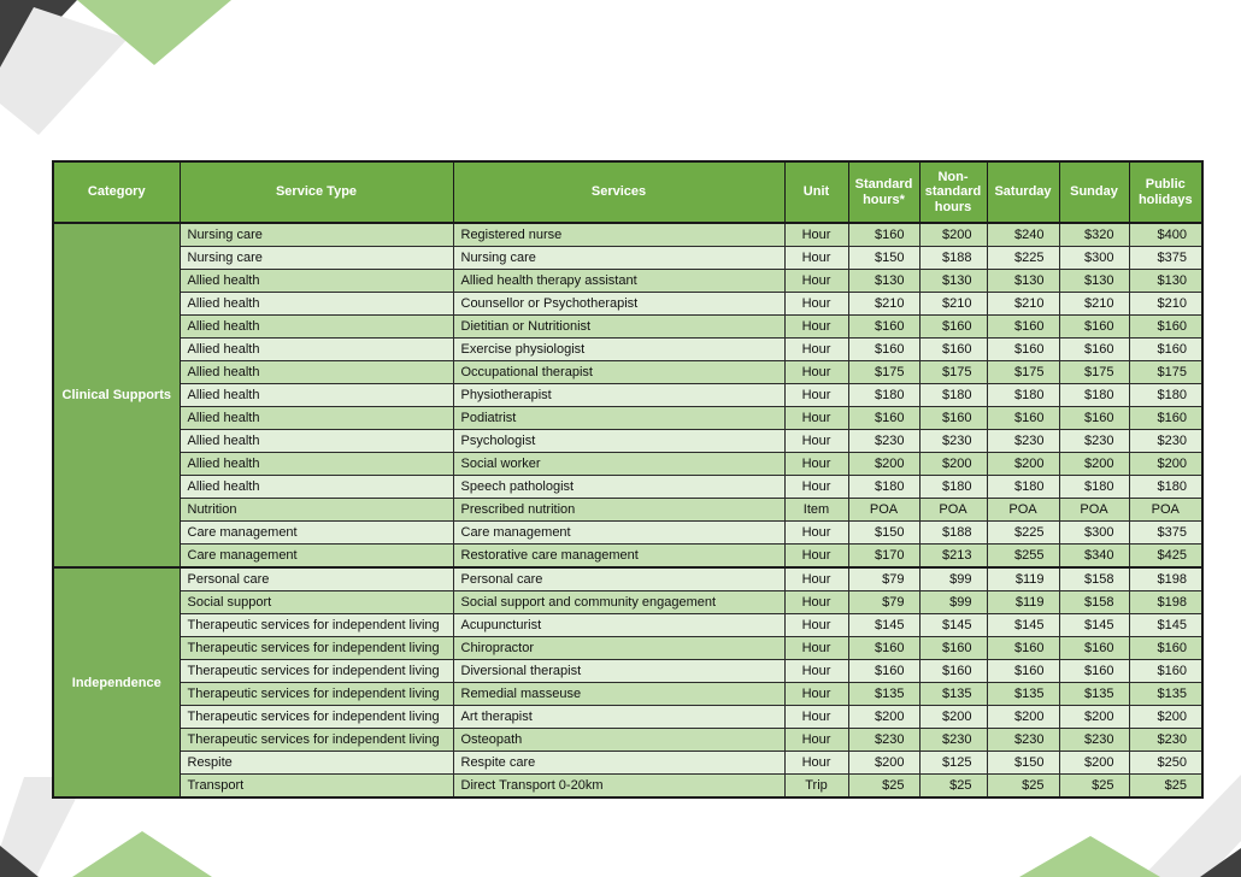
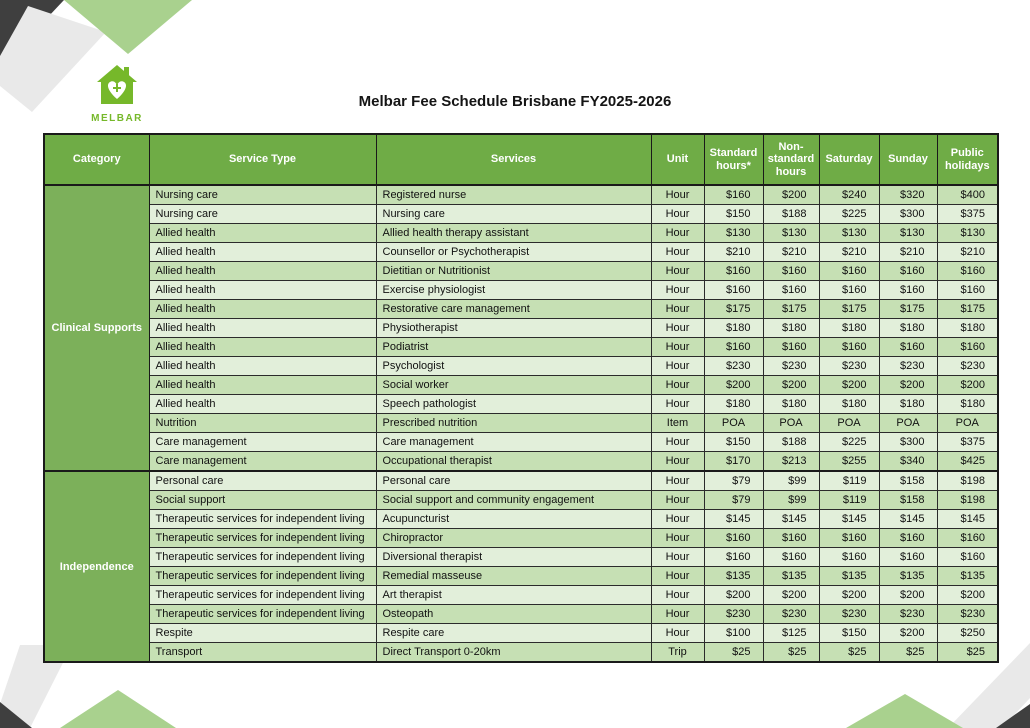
+ MELBAR
+ Melbar Fee Schedule Brisbane FY2025-2026
  Category	Service Type	Services	Unit	Standard hours*	Non-standard hours	Saturday	Sunday	Public holidays
  Clinical Supports	Nursing care	Registered nurse	Hour	$160	$200	$240	$320	$400
  Nursing care	Nursing care	Hour	$150	$188	$225	$300	$375
  Allied health	Allied health therapy assistant	Hour	$130	$130	$130	$130	$130
  Allied health	Counsellor or Psychotherapist	Hour	$210	$210	$210	$210	$210
  Allied health	Dietitian or Nutritionist	Hour	$160	$160	$160	$160	$160
  Allied health	Exercise physiologist	Hour	$160	$160	$160	$160	$160
- Allied health	Occupational therapist	Hour	$175	$175	$175	$175	$175
+ Allied health	Restorative care management	Hour	$175	$175	$175	$175	$175
  Allied health	Physiotherapist	Hour	$180	$180	$180	$180	$180
  Allied health	Podiatrist	Hour	$160	$160	$160	$160	$160
  Allied health	Psychologist	Hour	$230	$230	$230	$230	$230
  Allied health	Social worker	Hour	$200	$200	$200	$200	$200
  Allied health	Speech pathologist	Hour	$180	$180	$180	$180	$180
  Nutrition	Prescribed nutrition	Item	POA	POA	POA	POA	POA
  Care management	Care management	Hour	$150	$188	$225	$300	$375
- Care management	Restorative care management	Hour	$170	$213	$255	$340	$425
+ Care management	Occupational therapist	Hour	$170	$213	$255	$340	$425
  Independence	Personal care	Personal care	Hour	$79	$99	$119	$158	$198
  Social support	Social support and community engagement	Hour	$79	$99	$119	$158	$198
  Therapeutic services for independent living	Acupuncturist	Hour	$145	$145	$145	$145	$145
  Therapeutic services for independent living	Chiropractor	Hour	$160	$160	$160	$160	$160
  Therapeutic services for independent living	Diversional therapist	Hour	$160	$160	$160	$160	$160
  Therapeutic services for independent living	Remedial masseuse	Hour	$135	$135	$135	$135	$135
  Therapeutic services for independent living	Art therapist	Hour	$200	$200	$200	$200	$200
  Therapeutic services for independent living	Osteopath	Hour	$230	$230	$230	$230	$230
- Respite	Respite care	Hour	$200	$125	$150	$200	$250
+ Respite	Respite care	Hour	$100	$125	$150	$200	$250
  Transport	Direct Transport 0-20km	Trip	$25	$25	$25	$25	$25
